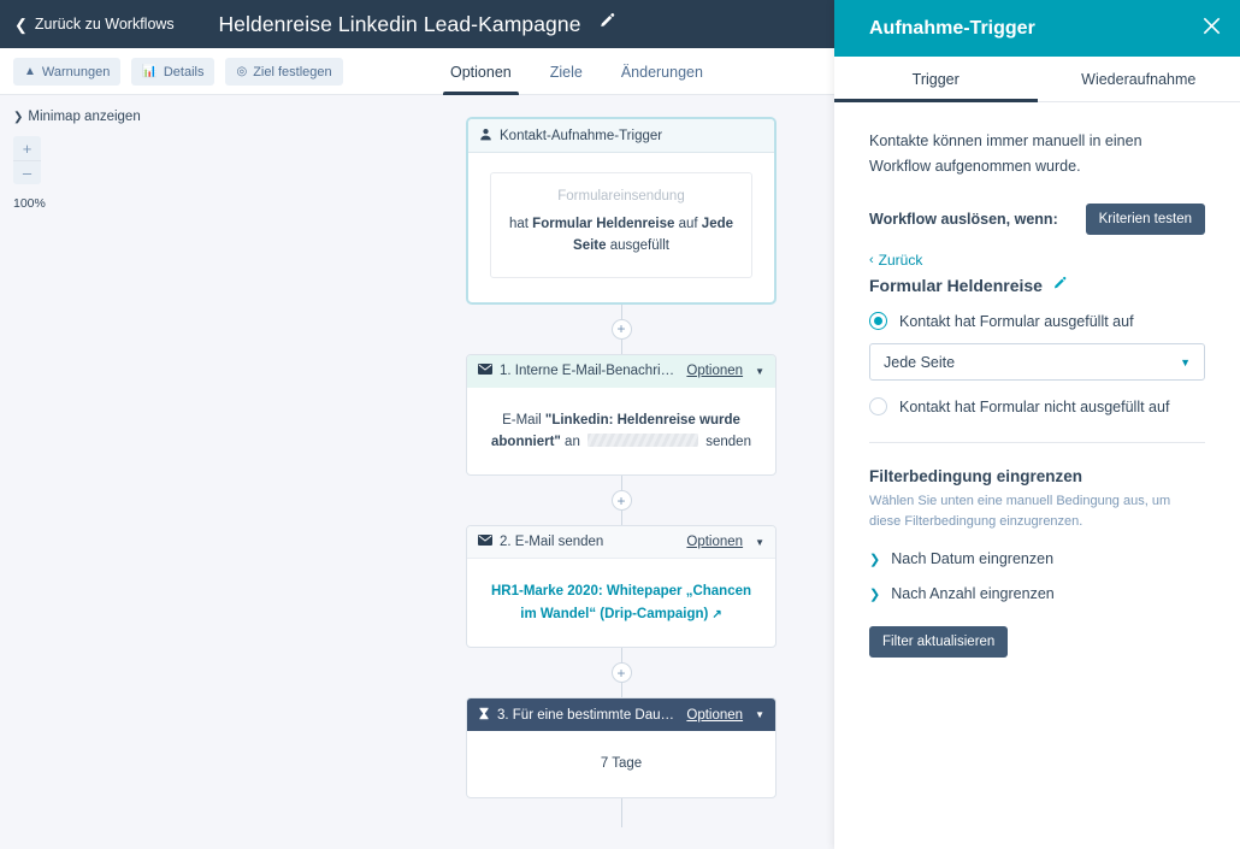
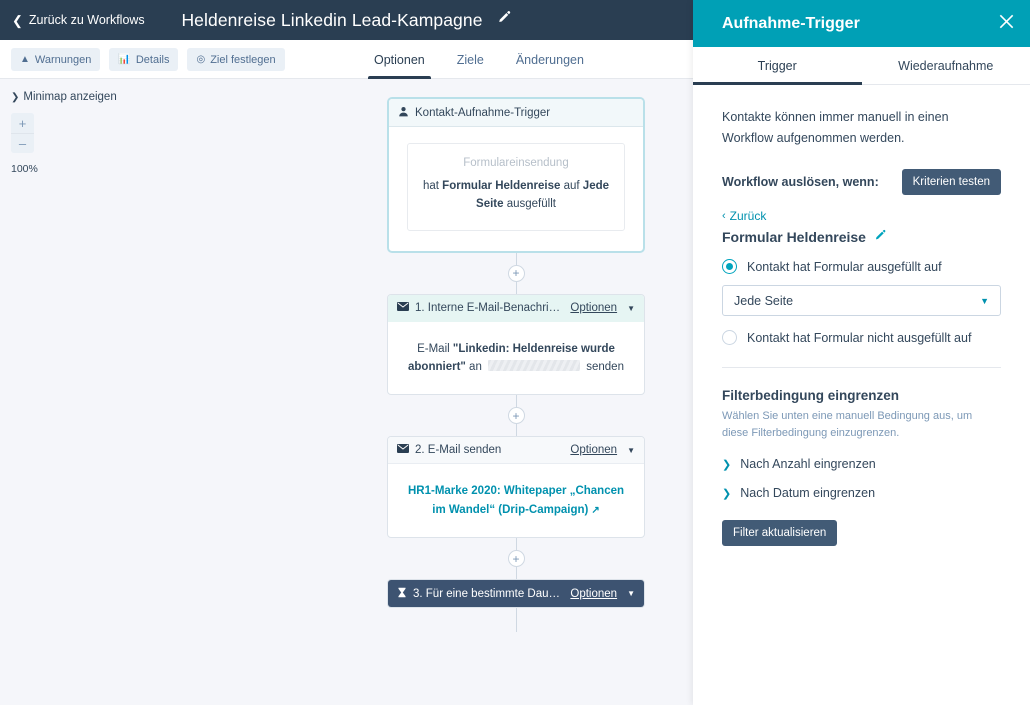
  ❮
  Zurück zu Workflows
  Heldenreise Linkedin Lead-Kampagne
  ▲
  Warnungen
  📊
  Details
  ◎
  Ziel festlegen
  Optionen
  Ziele
  Änderungen
  ❯
  Minimap anzeigen
  +
  –
  100%
  Kontakt-Aufnahme-Trigger
  Formulareinsendung
  hat Formular Heldenreise auf Jede Seite ausgefüllt
  +
  1. Interne E-Mail-Benachricht
  Optionen
  ▼
  E-Mail "Linkedin: Heldenreise wurde abonniert" an senden
  +
  2. E-Mail senden
  Optionen
  ▼
  HR1-Marke 2020: Whitepaper „Chancen im Wandel“ (Drip-Campaign) ↗
  +
  3. Für eine bestimmte Dauer
  Optionen
  ▼
- 7 Tage
  Aufnahme-Trigger
  Trigger
  Wiederaufnahme
- Kontakte können immer manuell in einen Workflow aufgenommen wurde.
+ Kontakte können immer manuell in einen Workflow aufgenommen werden.
  Workflow auslösen, wenn:
  Kriterien testen
  ‹
  Zurück
  Formular Heldenreise
  Kontakt hat Formular ausgefüllt auf
  Jede Seite
  ▼
  Kontakt hat Formular nicht ausgefüllt auf
  Filterbedingung eingrenzen
  Wählen Sie unten eine manuell Bedingung aus, um diese Filterbedingung einzugrenzen.
  ❯
- Nach Datum eingrenzen
+ Nach Anzahl eingrenzen
  ❯
- Nach Anzahl eingrenzen
+ Nach Datum eingrenzen
  Filter aktualisieren
